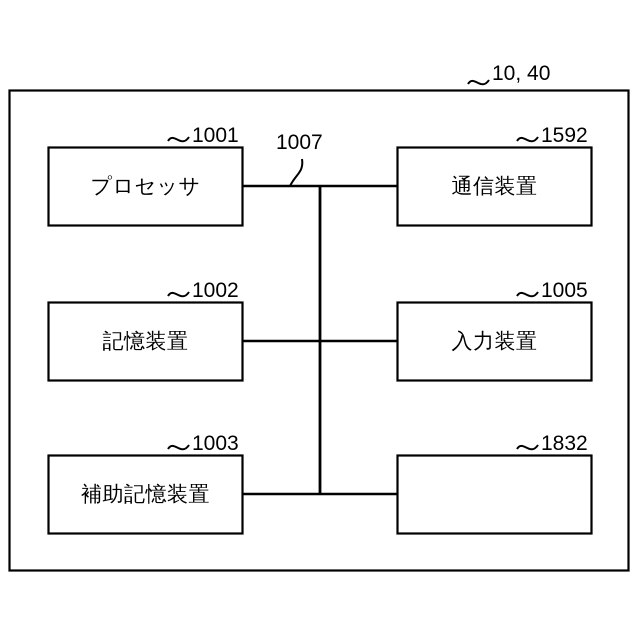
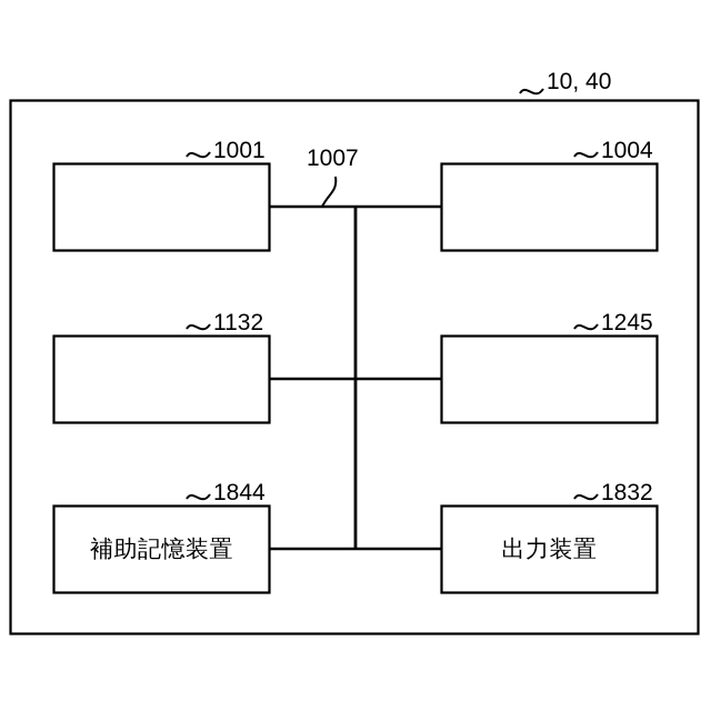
  10, 40
  1001
- 1592
+ 1004
  1007
- 1002
+ 1132
- 1005
+ 1245
- 1003
+ 1844
  1832
- プロセッサ
- 通信装置
- 記憶装置
- 入力装置
  補助記憶装置
+ 出力装置
